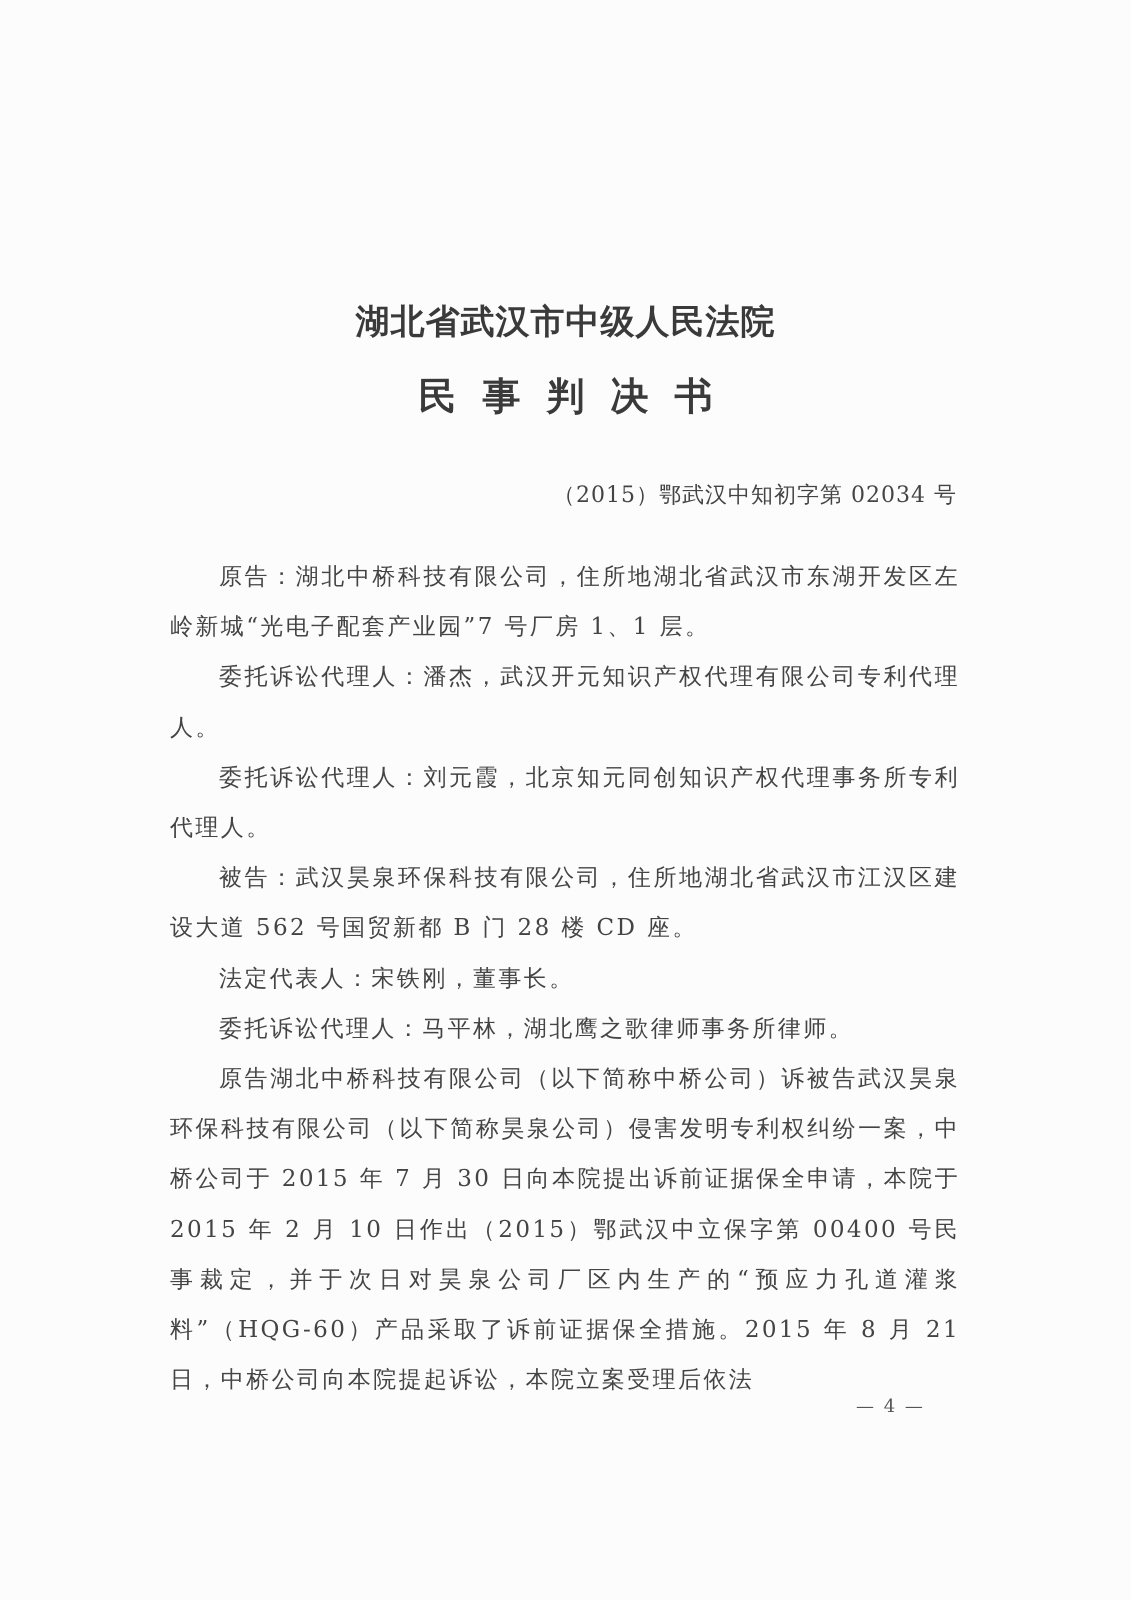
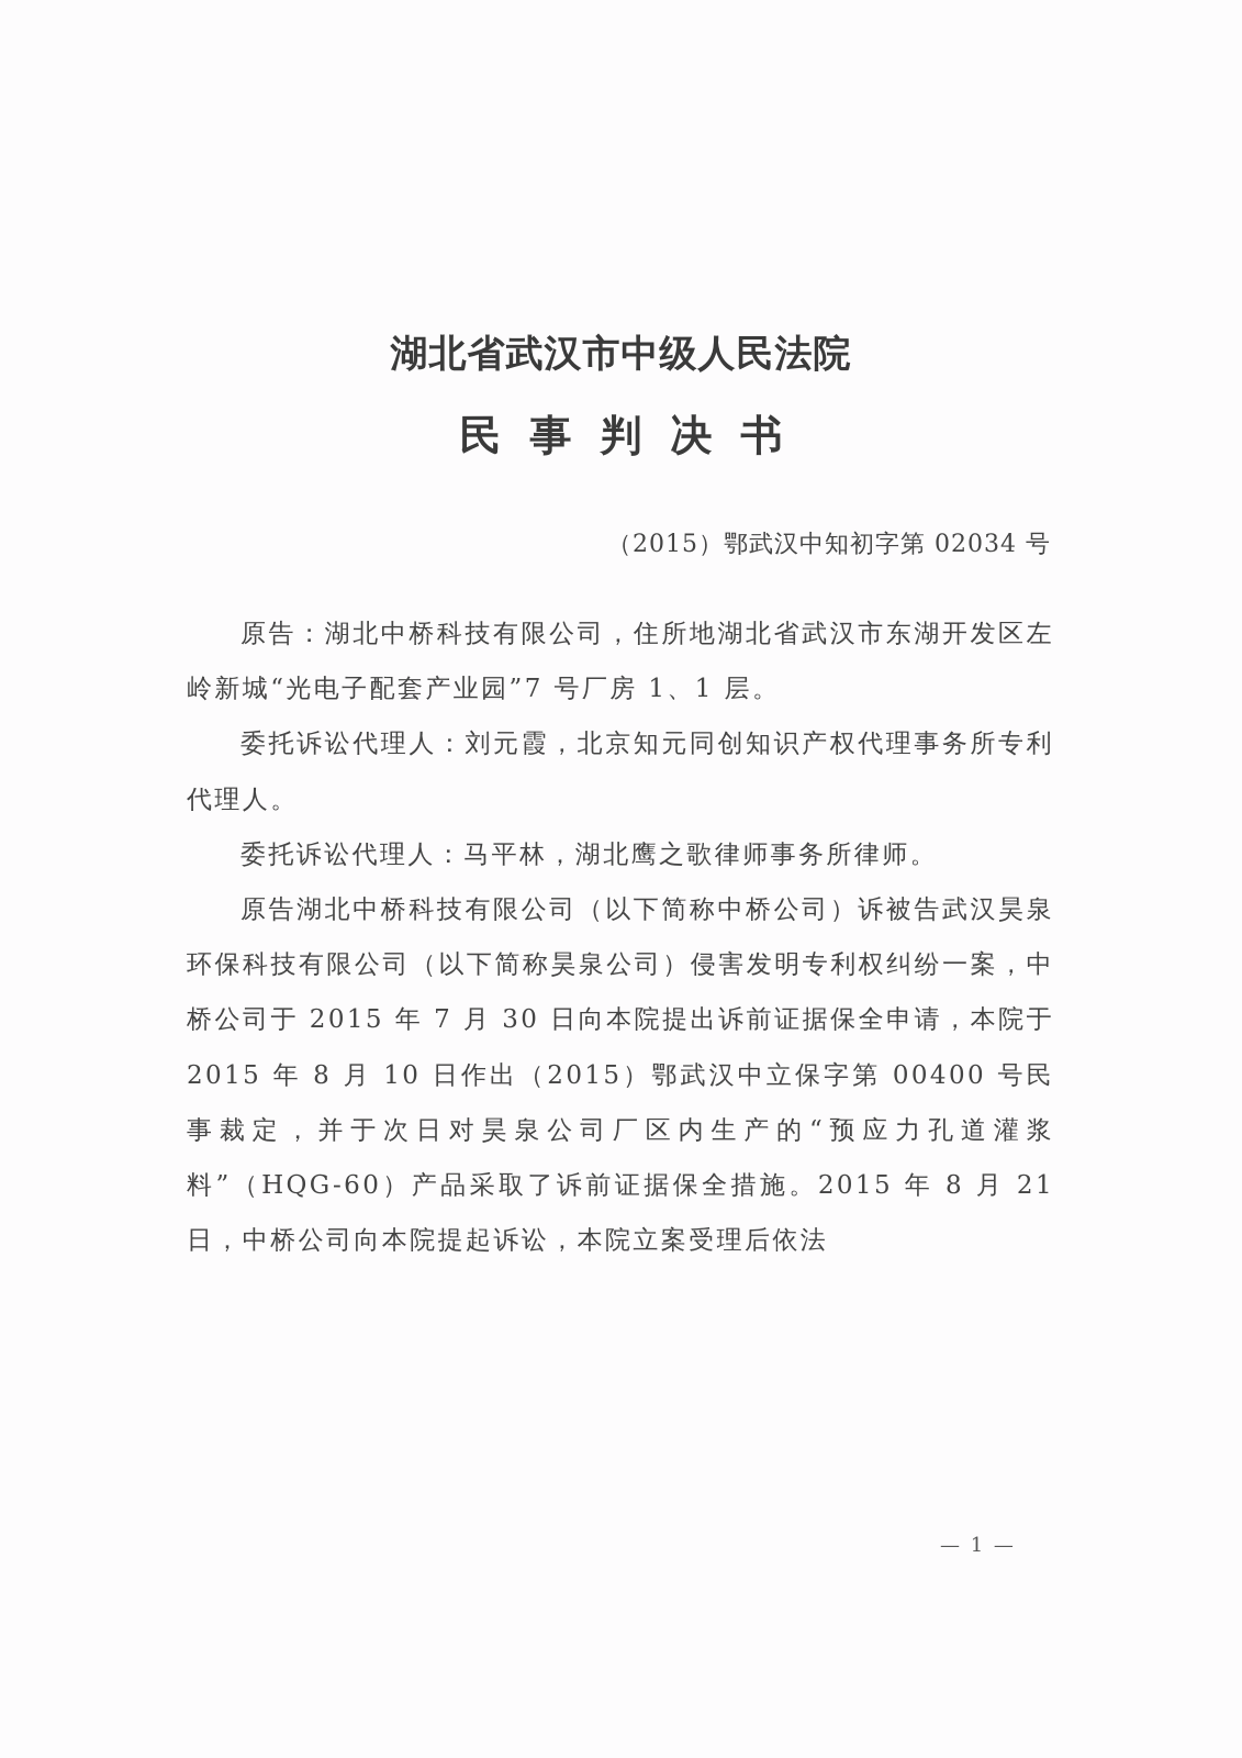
  湖北省武汉市中级人民法院
  民事判决书
  （2015）鄂武汉中知初字第 02034 号
  原告：湖北中桥科技有限公司，住所地湖北省武汉市东湖开发区左岭新城“光电子配套产业园”7 号厂房 1、1 层。
- 委托诉讼代理人：潘杰，武汉开元知识产权代理有限公司专利代理人。
  委托诉讼代理人：刘元霞，北京知元同创知识产权代理事务所专利代理人。
- 被告：武汉昊泉环保科技有限公司，住所地湖北省武汉市江汉区建设大道 562 号国贸新都 B 门 28 楼 CD 座。
- 法定代表人：宋铁刚，董事长。
  委托诉讼代理人：马平林，湖北鹰之歌律师事务所律师。
- 原告湖北中桥科技有限公司（以下简称中桥公司）诉被告武汉昊泉环保科技有限公司（以下简称昊泉公司）侵害发明专利权纠纷一案，中桥公司于 2015 年 7 月 30 日向本院提出诉前证据保全申请，本院于 2015 年 2 月 10 日作出（2015）鄂武汉中立保字第 00400 号民事裁定，并于次日对昊泉公司厂区内生产的“预应力孔道灌浆料”（HQG-60）产品采取了诉前证据保全措施。2015 年 8 月 21 日，中桥公司向本院提起诉讼，本院立案受理后依法
+ 原告湖北中桥科技有限公司（以下简称中桥公司）诉被告武汉昊泉环保科技有限公司（以下简称昊泉公司）侵害发明专利权纠纷一案，中桥公司于 2015 年 7 月 30 日向本院提出诉前证据保全申请，本院于 2015 年 8 月 10 日作出（2015）鄂武汉中立保字第 00400 号民事裁定，并于次日对昊泉公司厂区内生产的“预应力孔道灌浆料”（HQG-60）产品采取了诉前证据保全措施。2015 年 8 月 21 日，中桥公司向本院提起诉讼，本院立案受理后依法
- — 4 —
+ — 1 —
